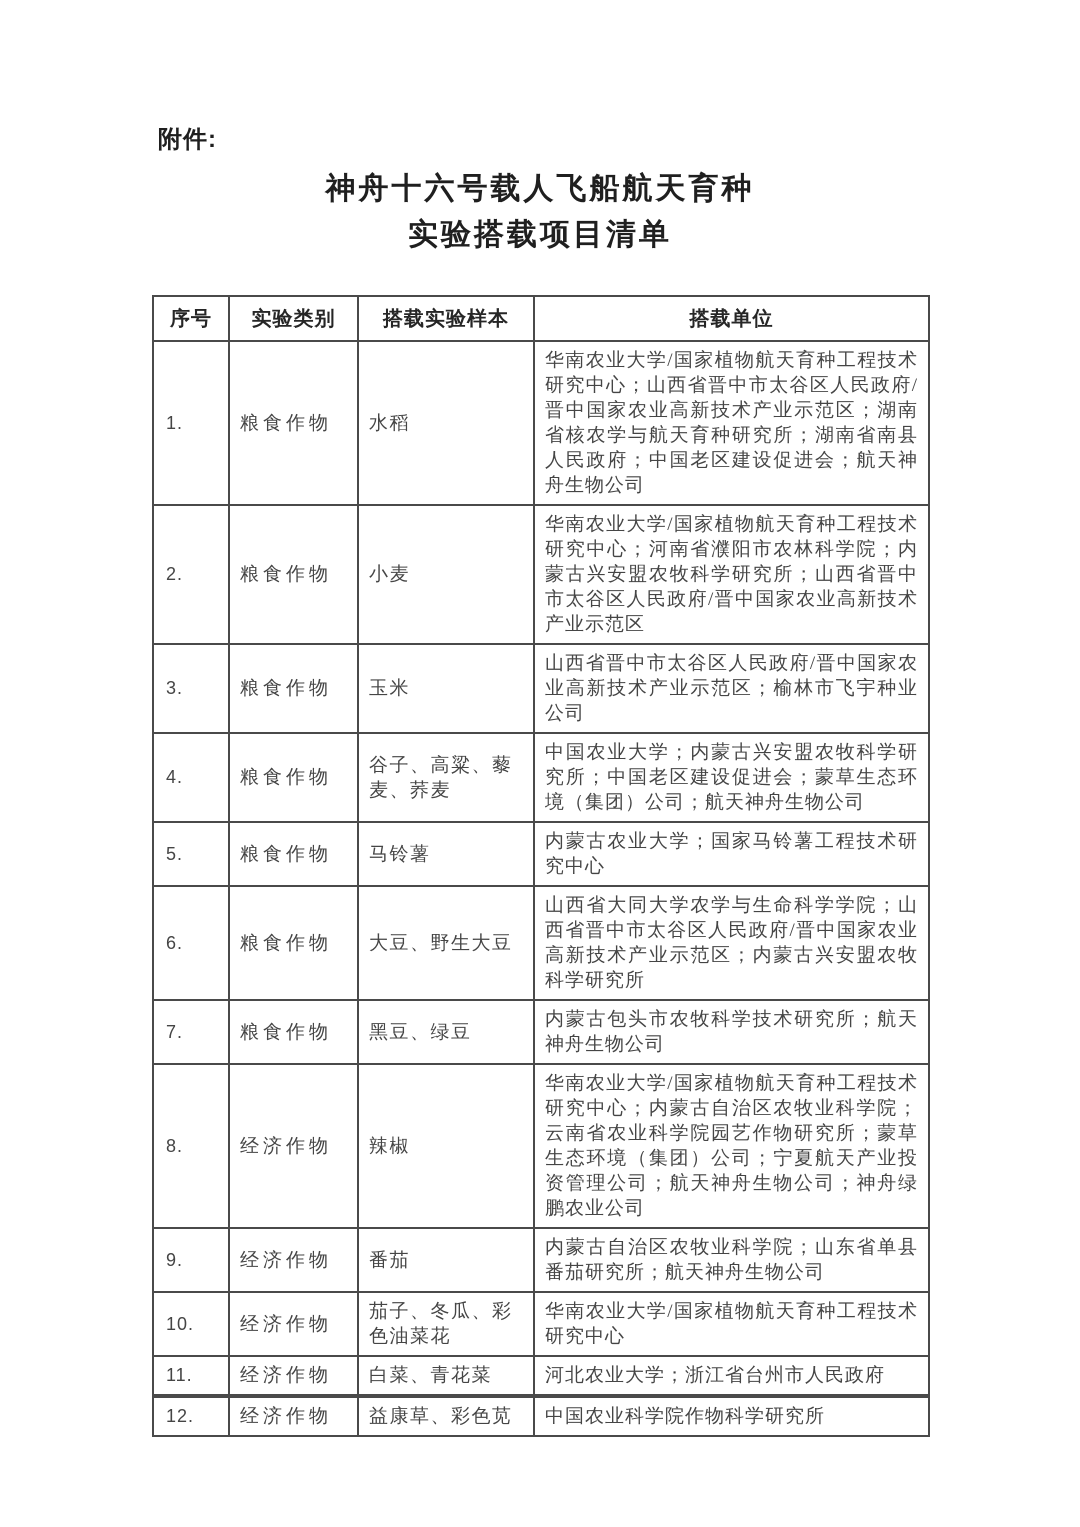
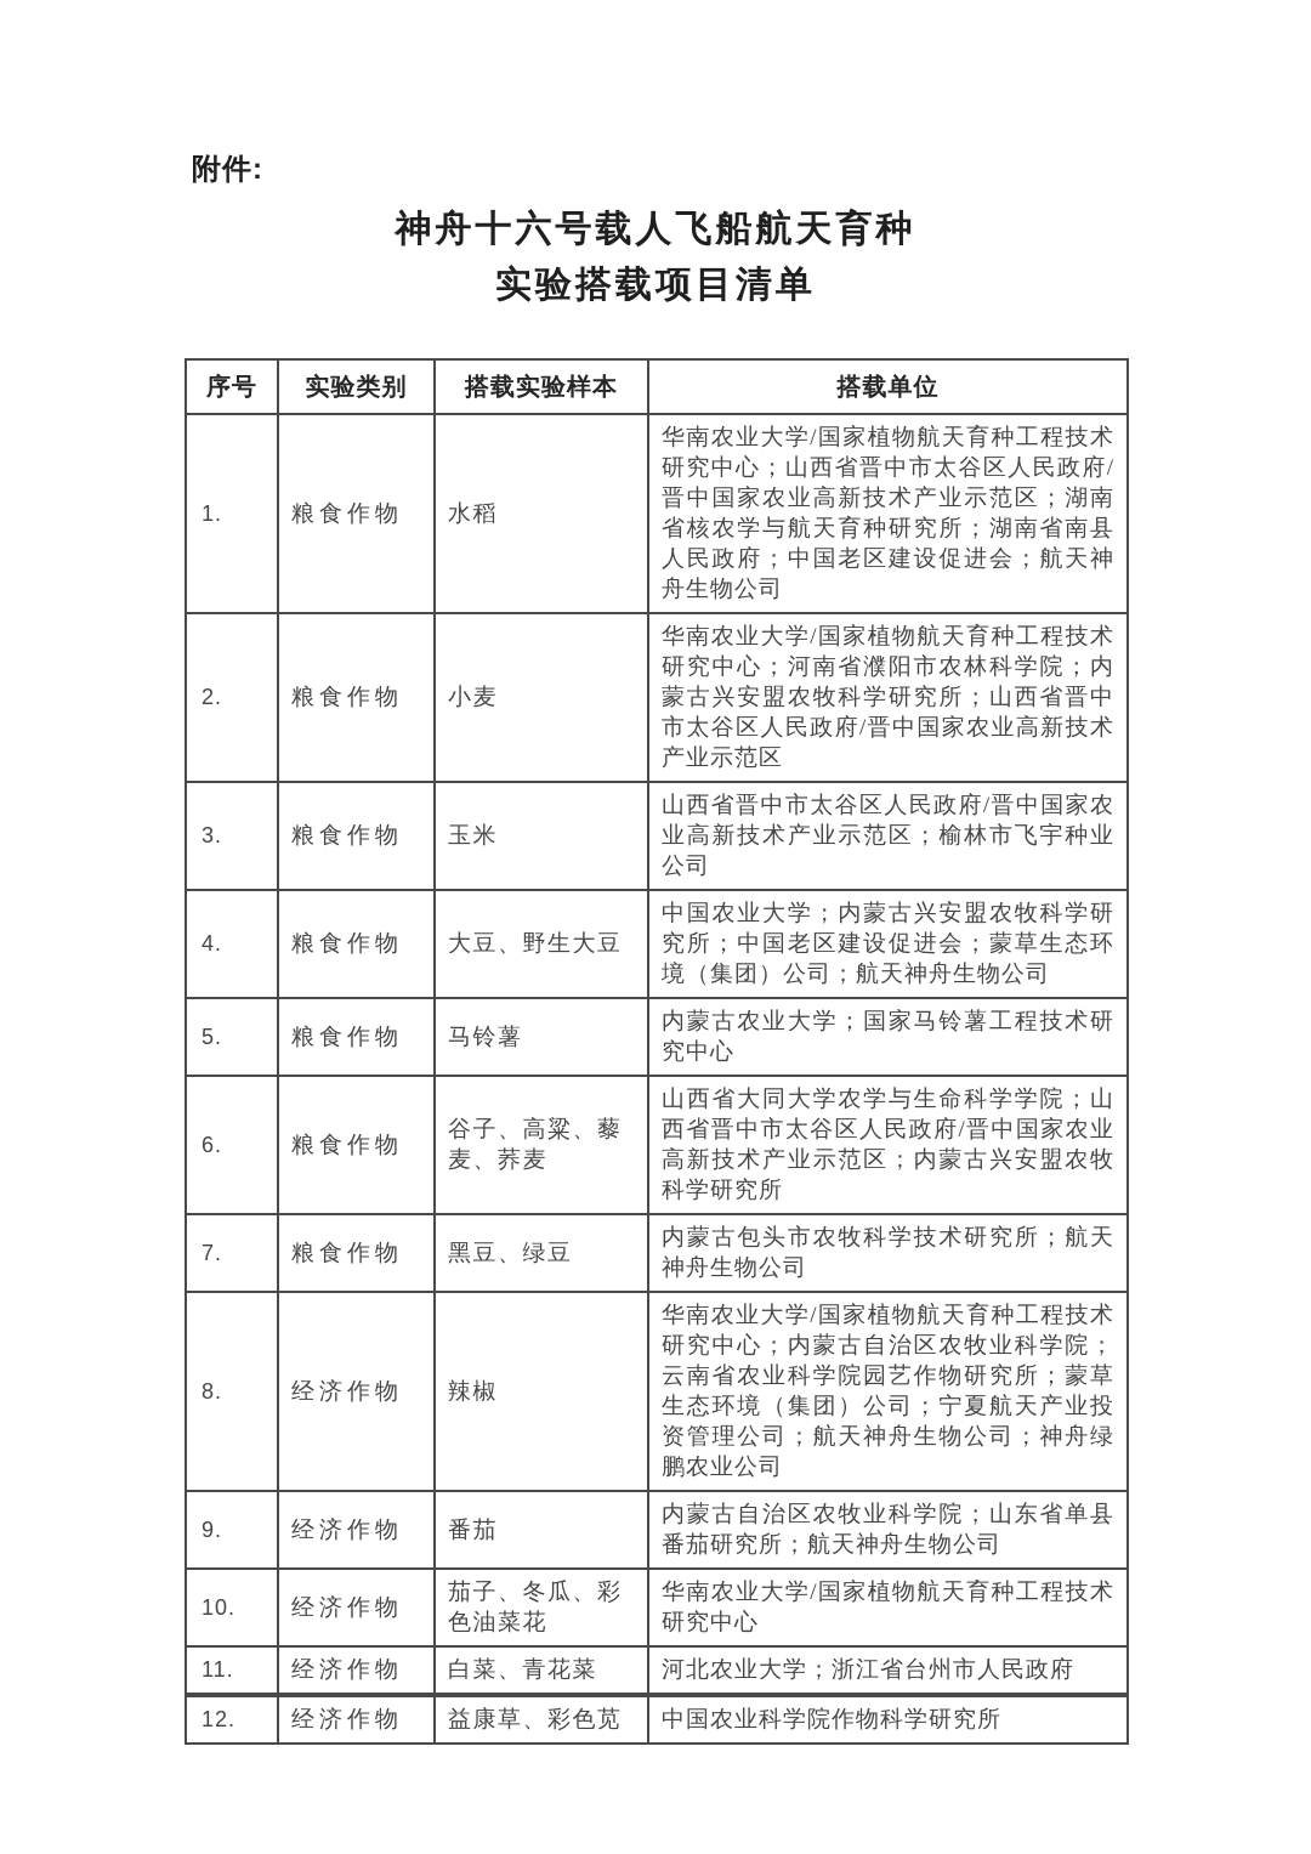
  附件:
  神舟十六号载人飞船航天育种
  实验搭载项目清单
  序号	实验类别	搭载实验样本	搭载单位
  1.	粮食作物	水稻	华南农业大学/国家植物航天育种工程技术研究中心；山西省晋中市太谷区人民政府/晋中国家农业高新技术产业示范区；湖南省核农学与航天育种研究所；湖南省南县人民政府；中国老区建设促进会；航天神舟生物公司
  2.	粮食作物	小麦	华南农业大学/国家植物航天育种工程技术研究中心；河南省濮阳市农林科学院；内蒙古兴安盟农牧科学研究所；山西省晋中市太谷区人民政府/晋中国家农业高新技术产业示范区
  3.	粮食作物	玉米	山西省晋中市太谷区人民政府/晋中国家农业高新技术产业示范区；榆林市飞宇种业公司
- 4.	粮食作物	谷子、高粱、藜麦、荞麦	中国农业大学；内蒙古兴安盟农牧科学研究所；中国老区建设促进会；蒙草生态环境（集团）公司；航天神舟生物公司
+ 4.	粮食作物	大豆、野生大豆	中国农业大学；内蒙古兴安盟农牧科学研究所；中国老区建设促进会；蒙草生态环境（集团）公司；航天神舟生物公司
  5.	粮食作物	马铃薯	内蒙古农业大学；国家马铃薯工程技术研究中心
- 6.	粮食作物	大豆、野生大豆	山西省大同大学农学与生命科学学院；山西省晋中市太谷区人民政府/晋中国家农业高新技术产业示范区；内蒙古兴安盟农牧科学研究所
+ 6.	粮食作物	谷子、高粱、藜麦、荞麦	山西省大同大学农学与生命科学学院；山西省晋中市太谷区人民政府/晋中国家农业高新技术产业示范区；内蒙古兴安盟农牧科学研究所
  7.	粮食作物	黑豆、绿豆	内蒙古包头市农牧科学技术研究所；航天神舟生物公司
  8.	经济作物	辣椒	华南农业大学/国家植物航天育种工程技术研究中心；内蒙古自治区农牧业科学院；云南省农业科学院园艺作物研究所；蒙草生态环境（集团）公司；宁夏航天产业投资管理公司；航天神舟生物公司；神舟绿鹏农业公司
  9.	经济作物	番茄	内蒙古自治区农牧业科学院；山东省单县番茄研究所；航天神舟生物公司
  10.	经济作物	茄子、冬瓜、彩色油菜花	华南农业大学/国家植物航天育种工程技术研究中心
  11.	经济作物	白菜、青花菜	河北农业大学；浙江省台州市人民政府
  12.	经济作物	益康草、彩色苋	中国农业科学院作物科学研究所
